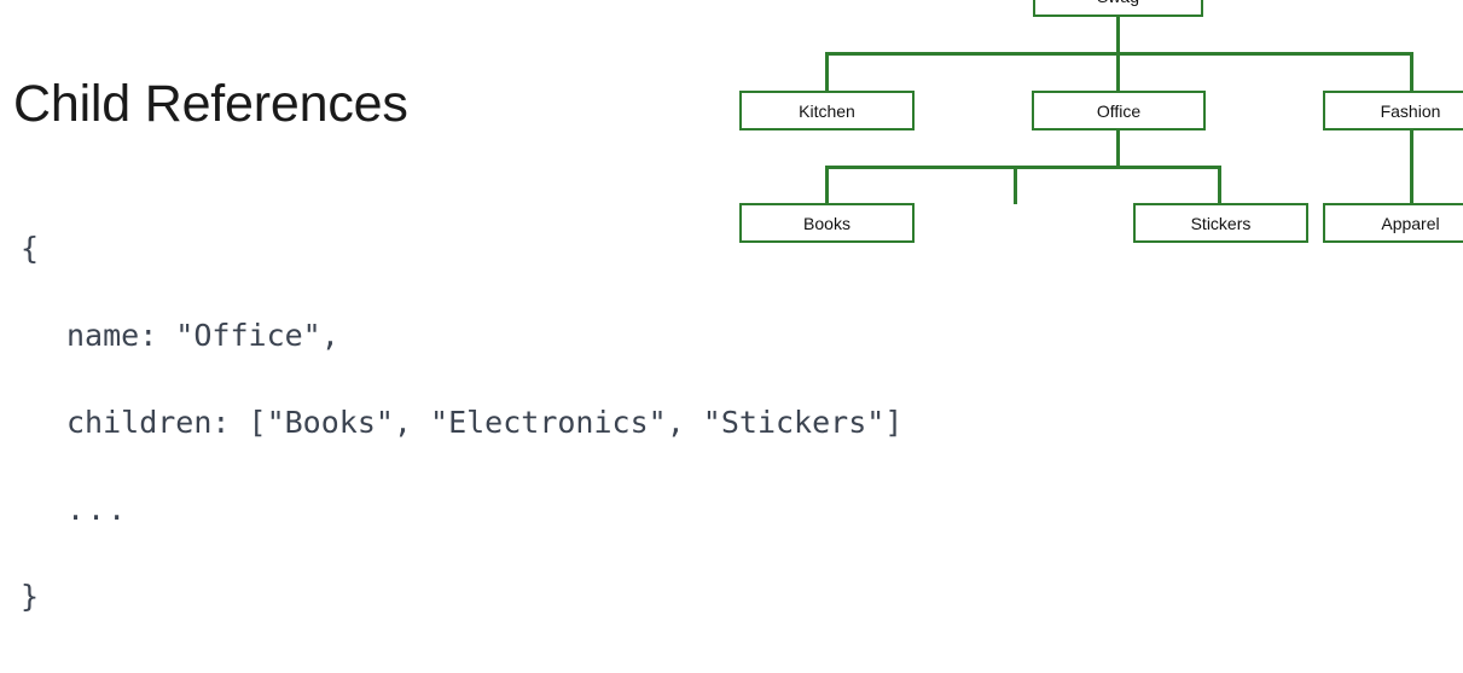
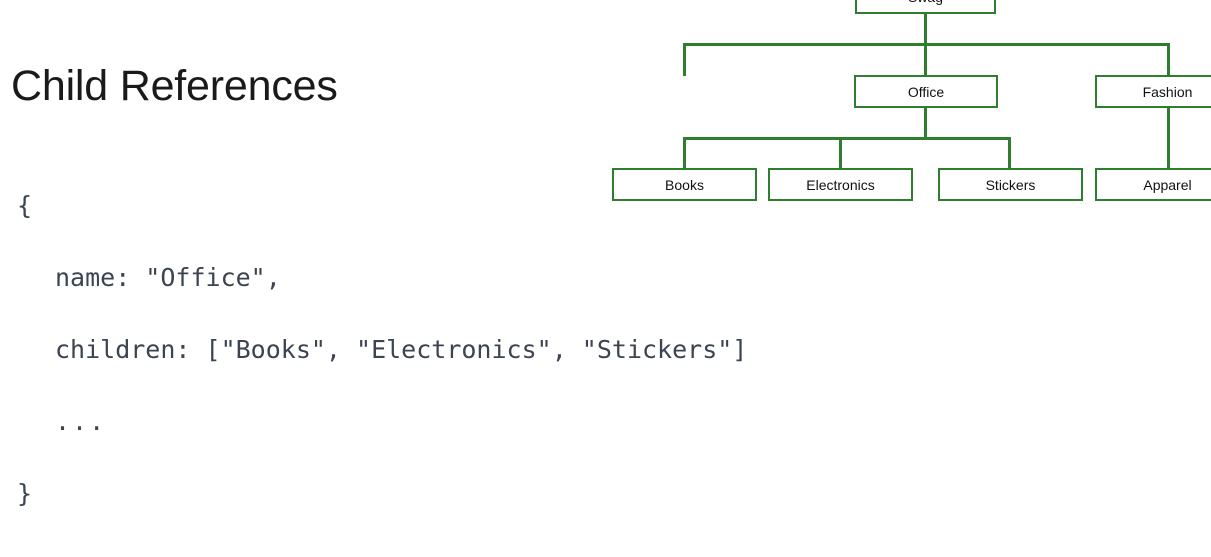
  Child References
  {
  name: "Office",
  children: ["Books", "Electronics", "Stickers"]
  ...
  }
- Kitchen
  Office
  Fashion
  Books
+ Electronics
  Stickers
  Apparel
